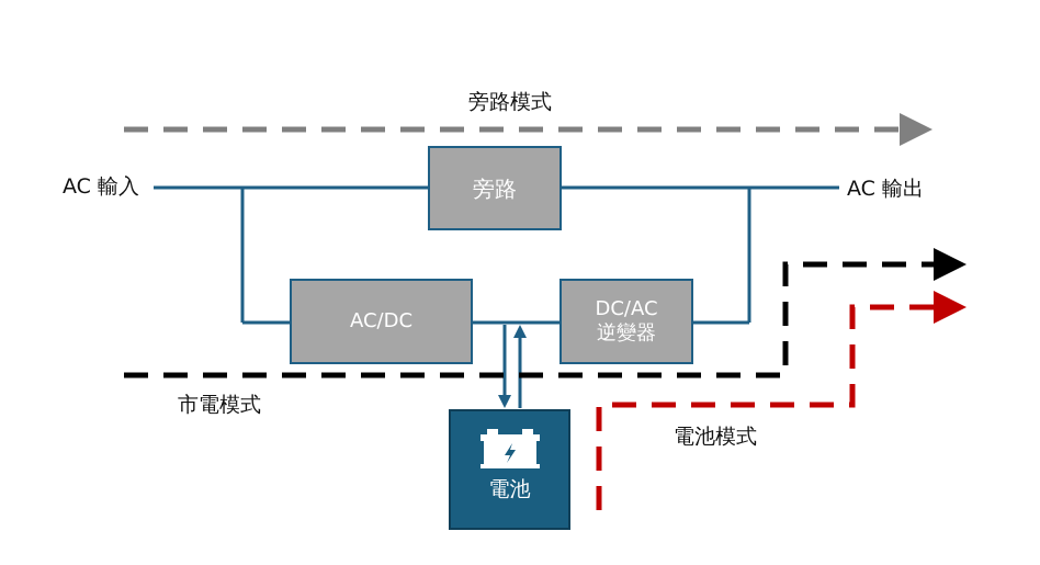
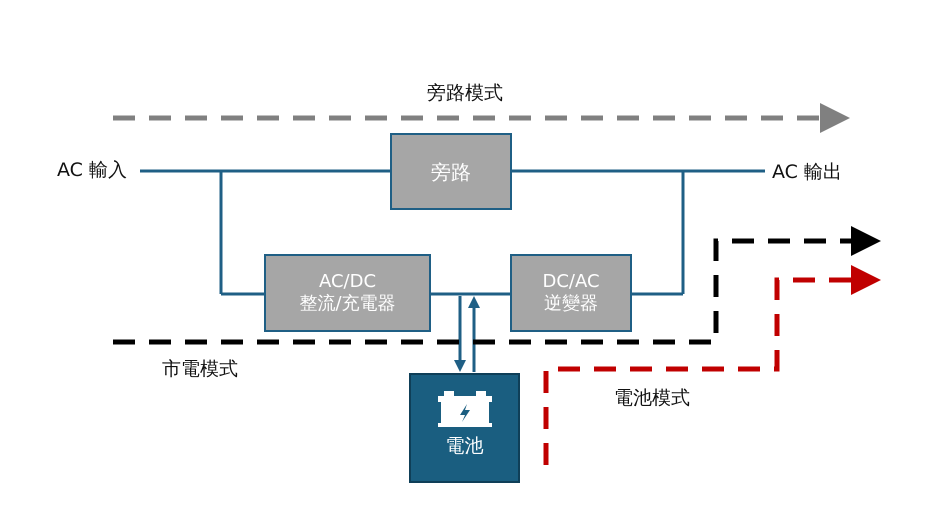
  旁路模式
  AC 輸入
  AC 輸出
  市電模式
  電池模式
  旁路
  AC/DC
+ 整流/充電器
  DC/AC
  逆變器
  電池
